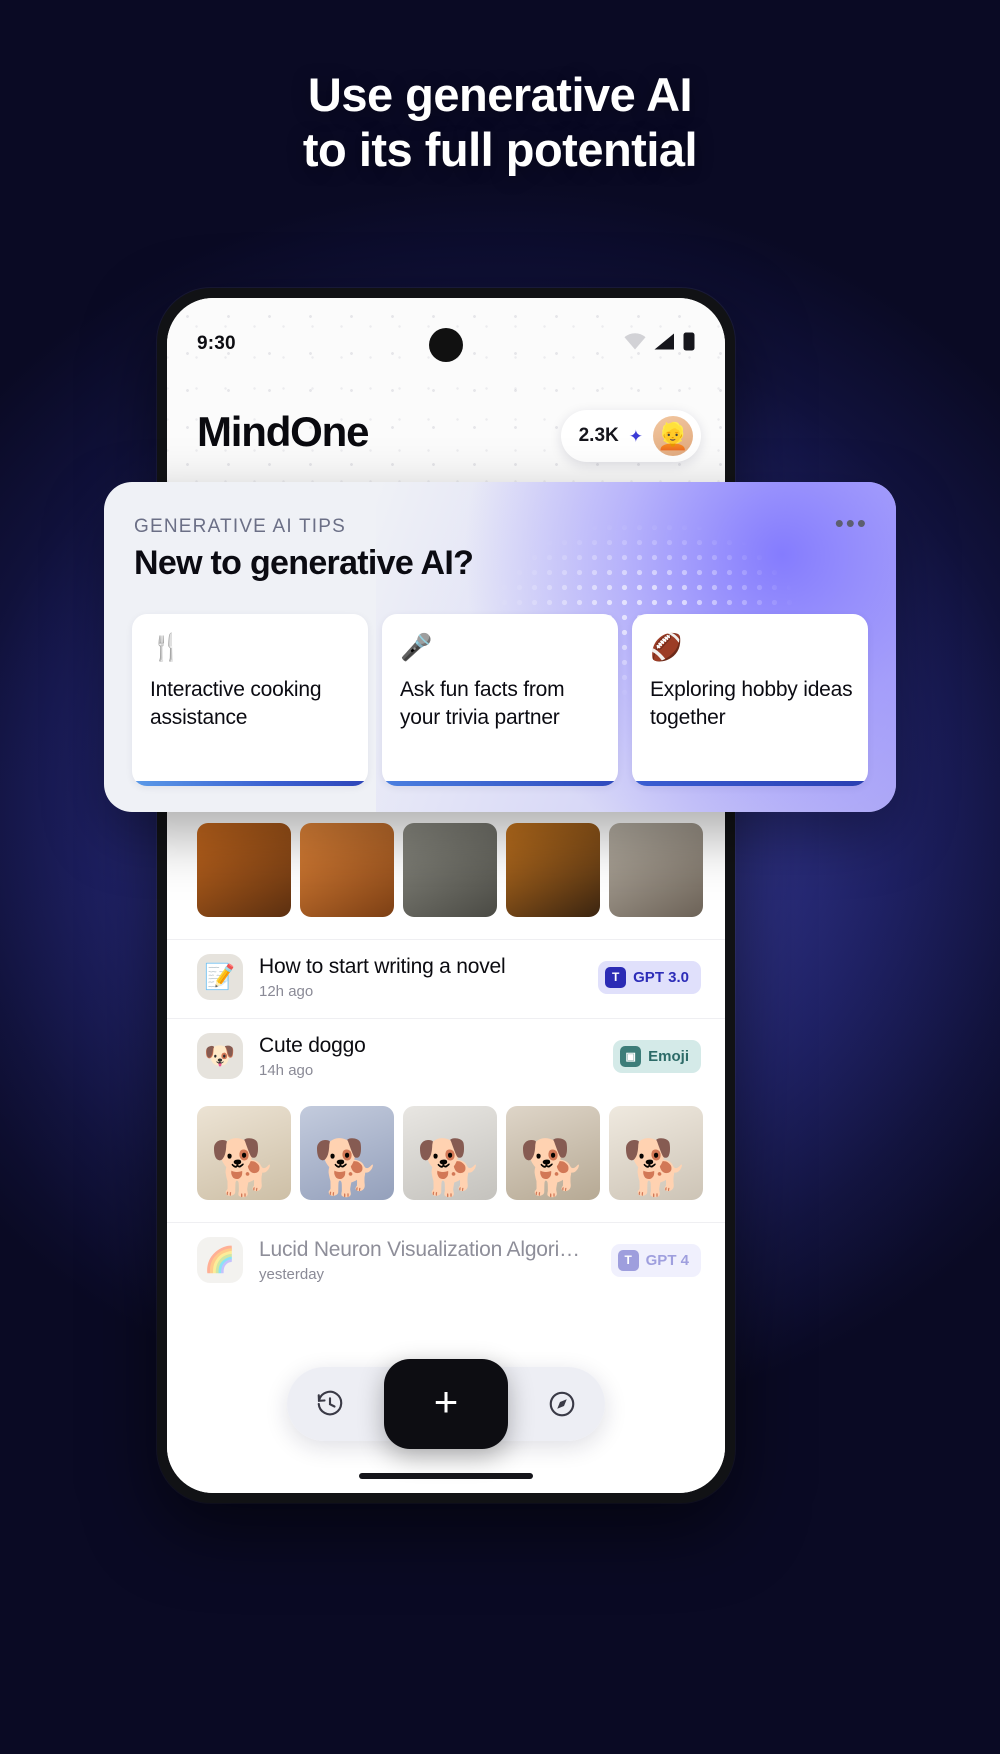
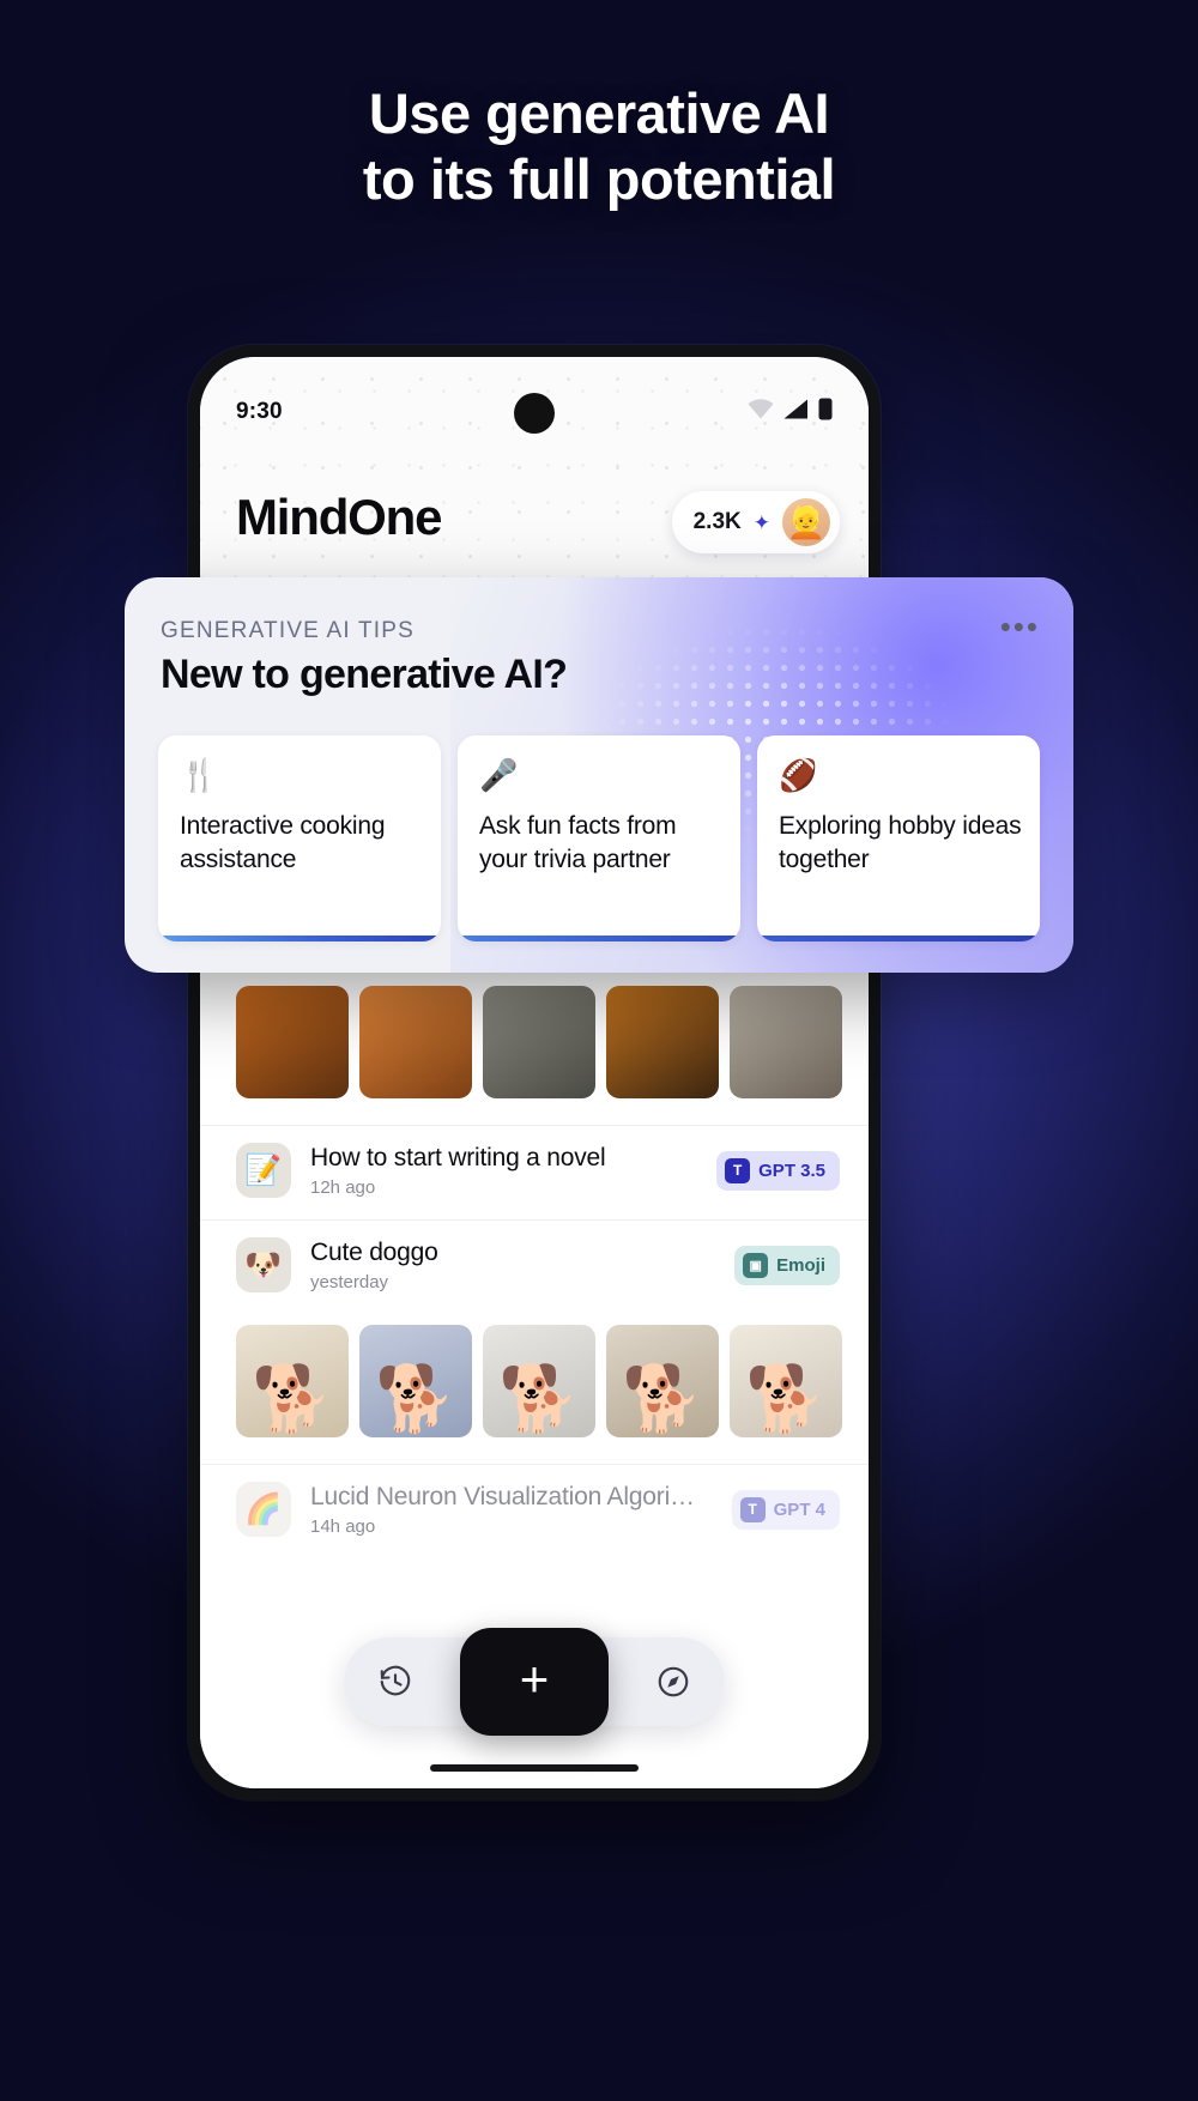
  Use generative AI
  to its full potential
  9:30
  MindOne
  2.3K
  ✦
  👱
  📝
  How to start writing a novel
  12h ago
  T
- GPT 3.0
+ GPT 3.5
  🐶
  Cute doggo
- 14h ago
+ yesterday
  ▣
  Emoji
  🐕
  🐕
  🐕
  🐕
  🐕
  🌈
  Lucid Neuron Visualization Algori…
- yesterday
+ 14h ago
  T
  GPT 4
  +
  GENERATIVE AI TIPS
  New to generative AI?
  •••
  🍴
  Interactive cooking assistance
  🎤
  Ask fun facts from your trivia partner
  🏈
  Exploring hobby ideas together
